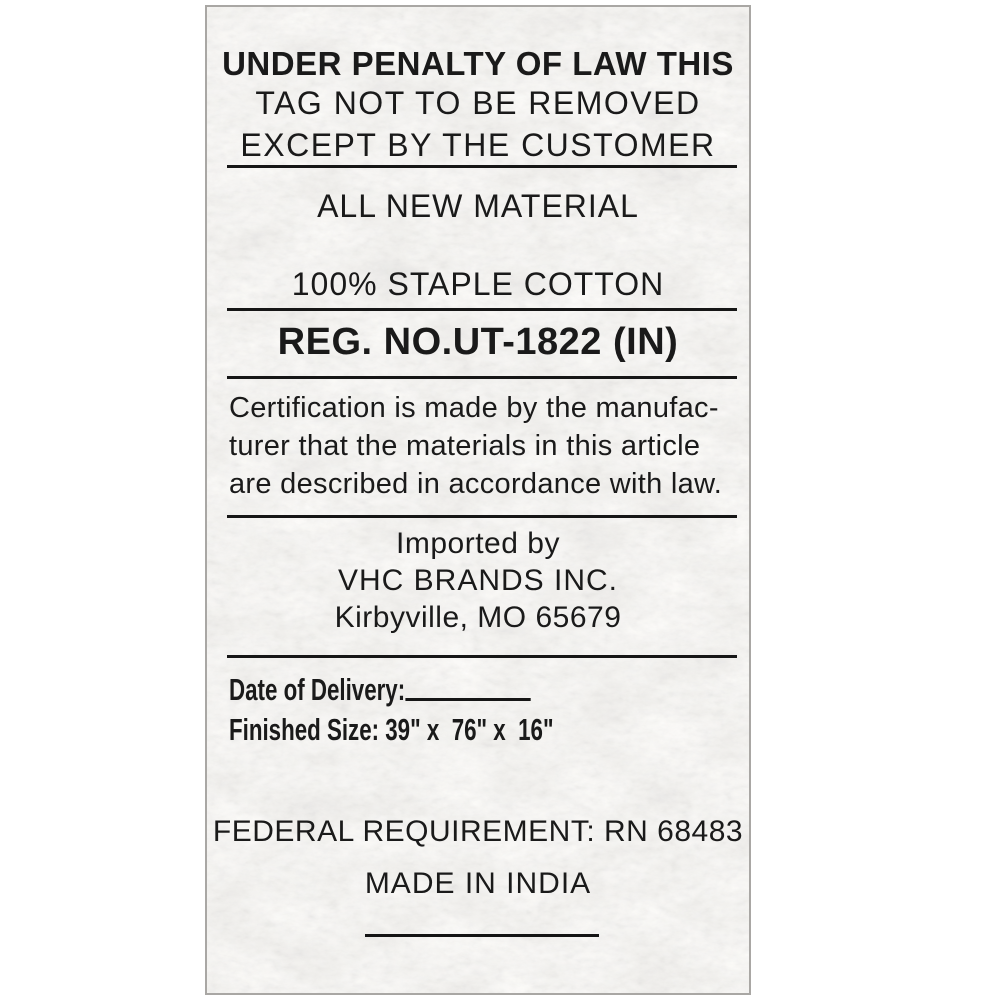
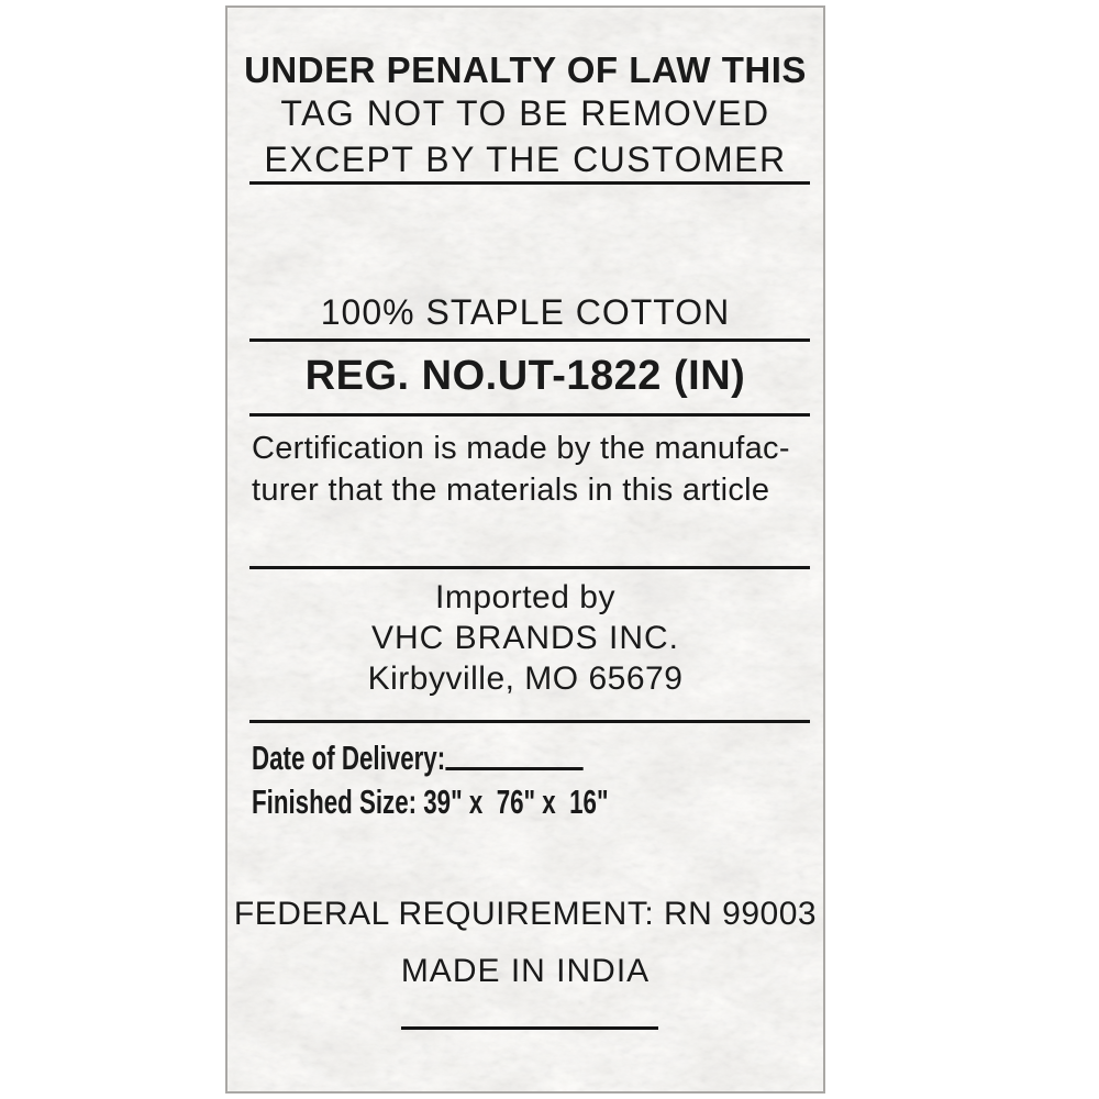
  UNDER PENALTY OF LAW THIS
  TAG NOT TO BE REMOVED
  EXCEPT BY THE CUSTOMER
- ALL NEW MATERIAL
  100% STAPLE COTTON
  REG. NO.UT-1822 (IN)
  Certification is made by the manufac-
  turer that the materials in this article
- are described in accordance with law.
  Imported by
  VHC BRANDS INC.
  Kirbyville, MO 65679
  Date of Delivery:
  Finished Size: 39" x 76" x 16"
- FEDERAL REQUIREMENT: RN 68483
+ FEDERAL REQUIREMENT: RN 99003
  MADE IN INDIA
